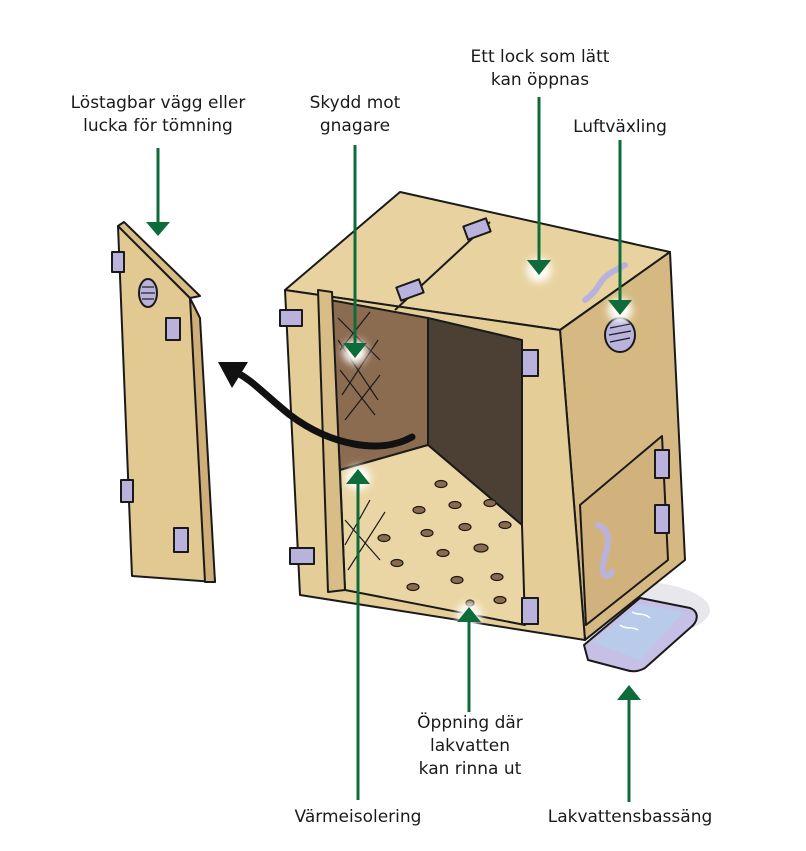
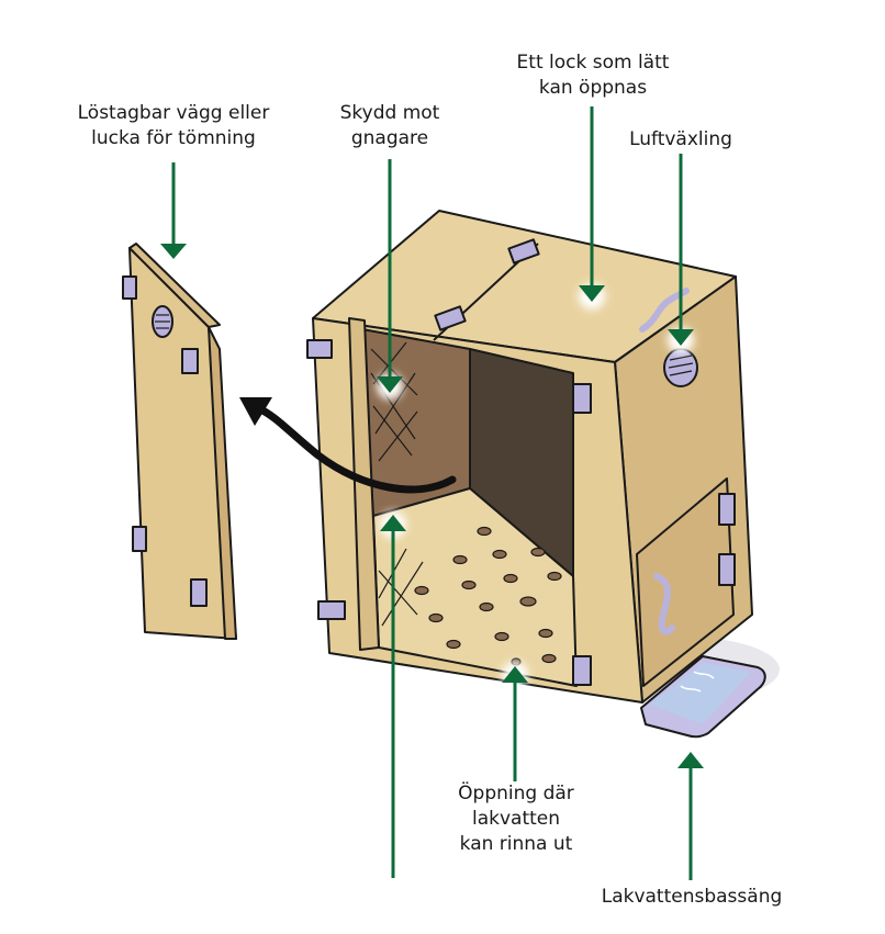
  Löstagbar vägg eller
  lucka för tömning
  Skydd mot
  gnagare
  Ett lock som lätt
  kan öppnas
  Luftväxling
  Öppning där
  lakvatten
  kan rinna ut
- Värmeisolering
  Lakvattensbassäng
